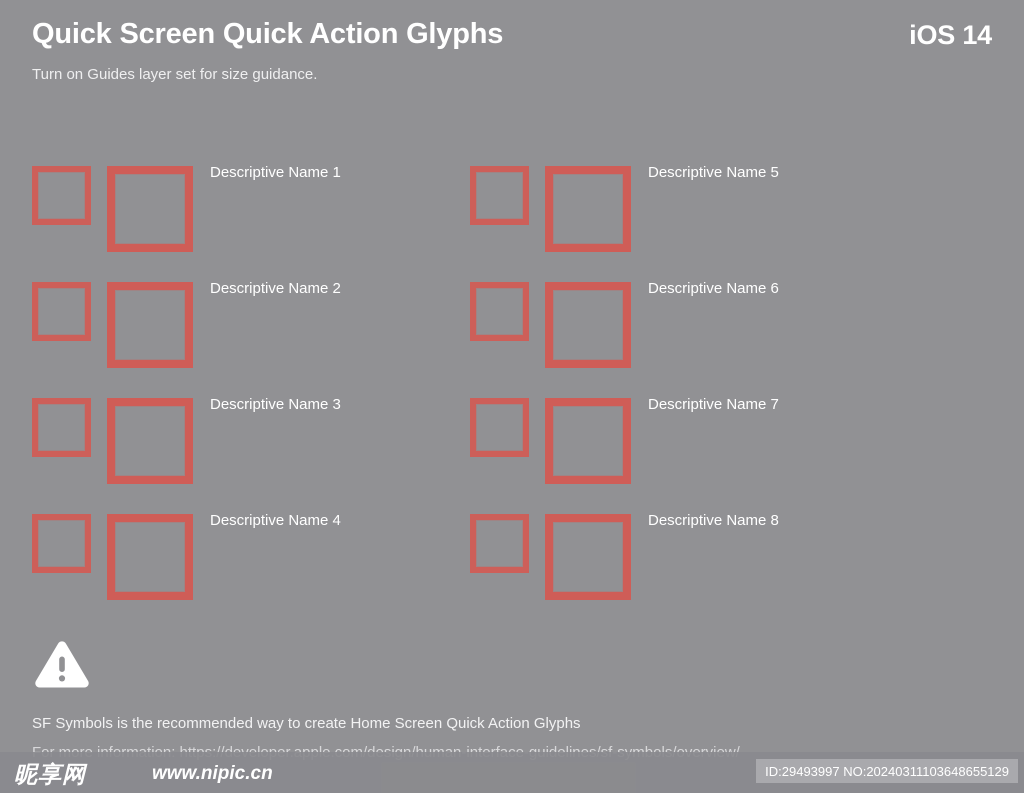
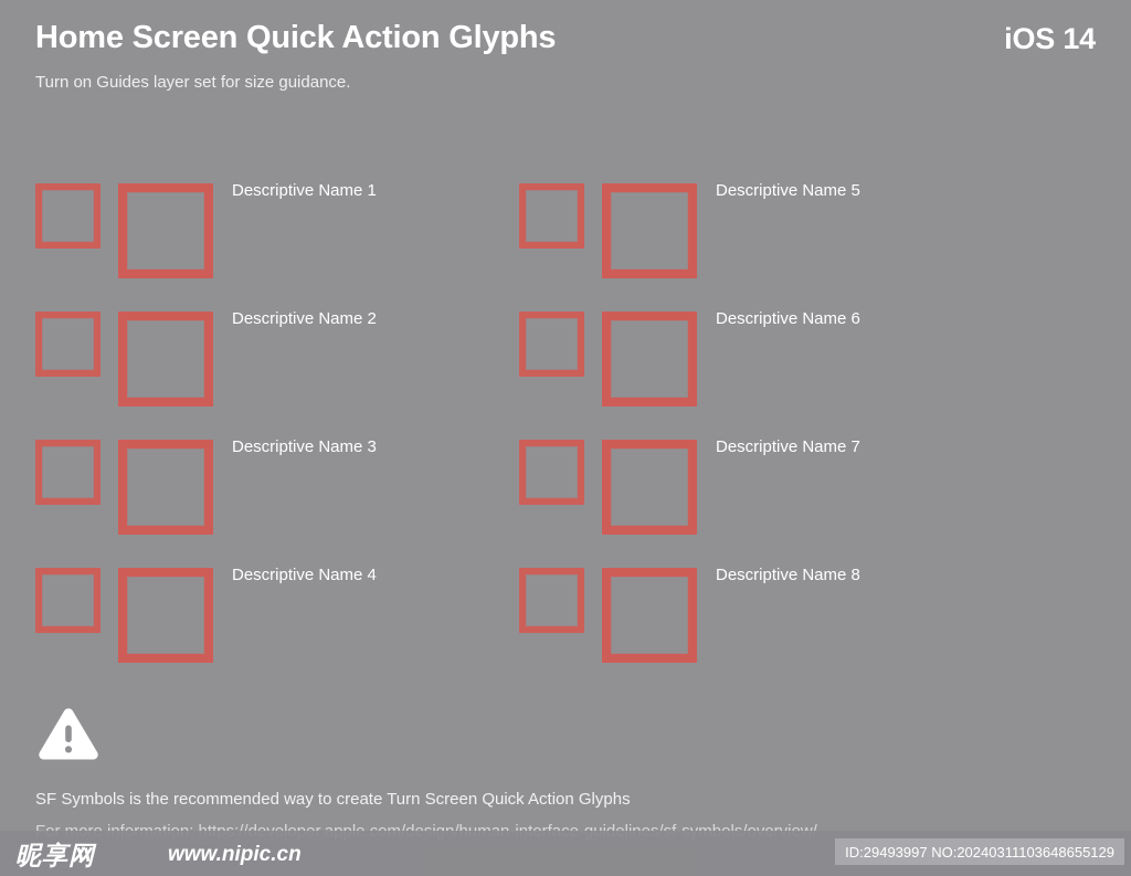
- Quick Screen Quick Action Glyphs
+ Home Screen Quick Action Glyphs
  iOS 14
  Turn on Guides layer set for size guidance.
  Descriptive Name 1
  Descriptive Name 2
  Descriptive Name 3
  Descriptive Name 4
  Descriptive Name 5
  Descriptive Name 6
  Descriptive Name 7
  Descriptive Name 8
- SF Symbols is the recommended way to create Home Screen Quick Action Glyphs
+ SF Symbols is the recommended way to create Turn Screen Quick Action Glyphs
  昵享网
  www.nipic.cn
  ID:29493997 NO:20240311103648655129
